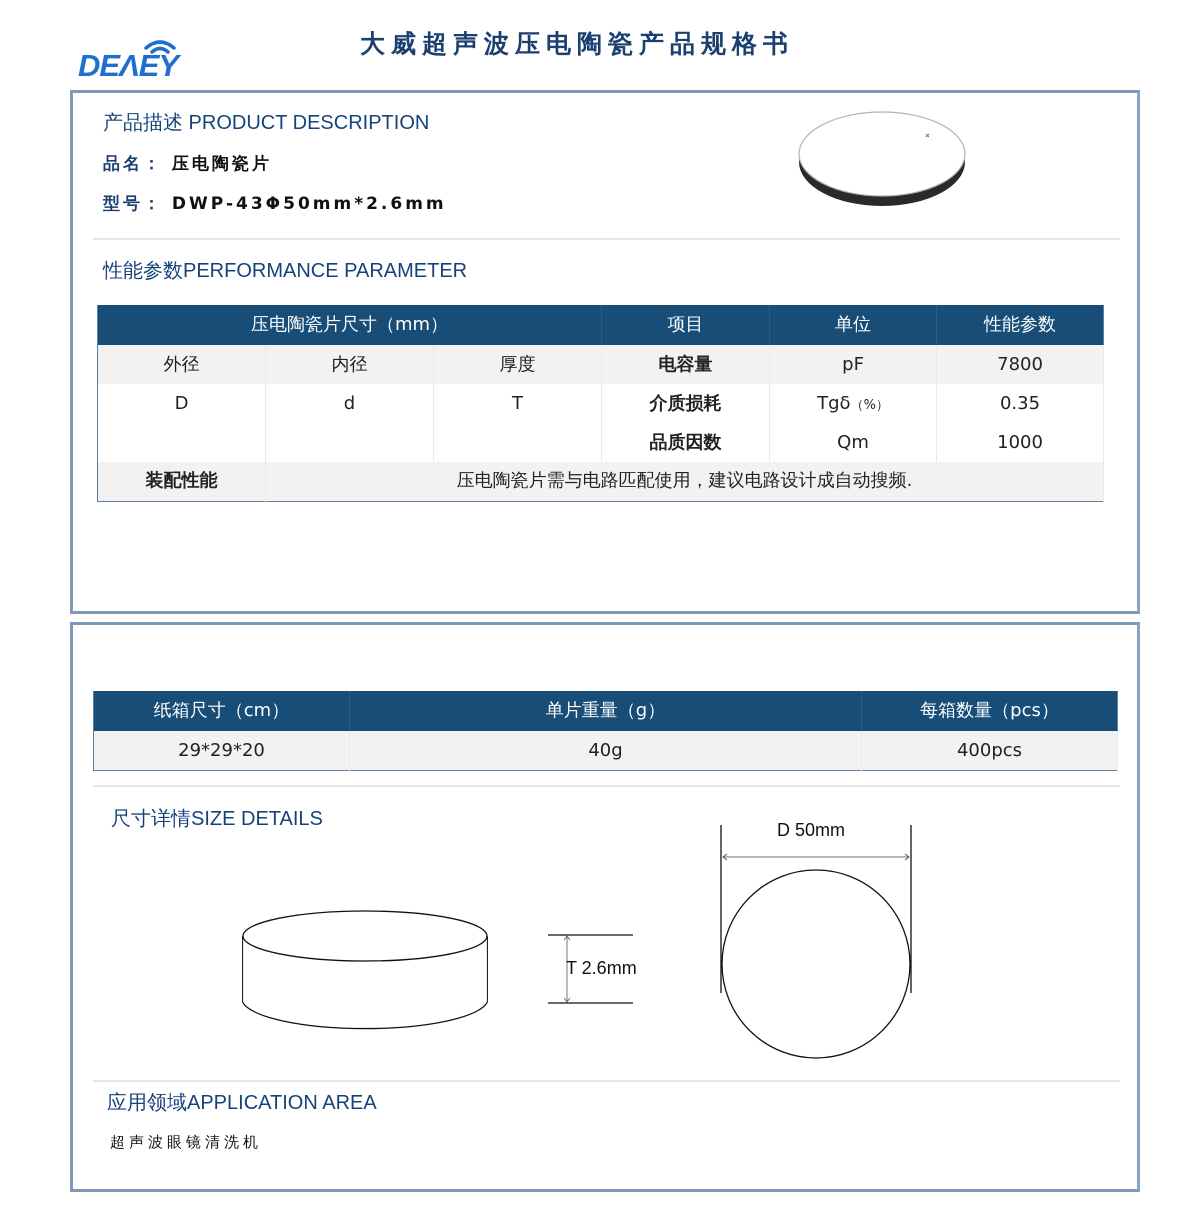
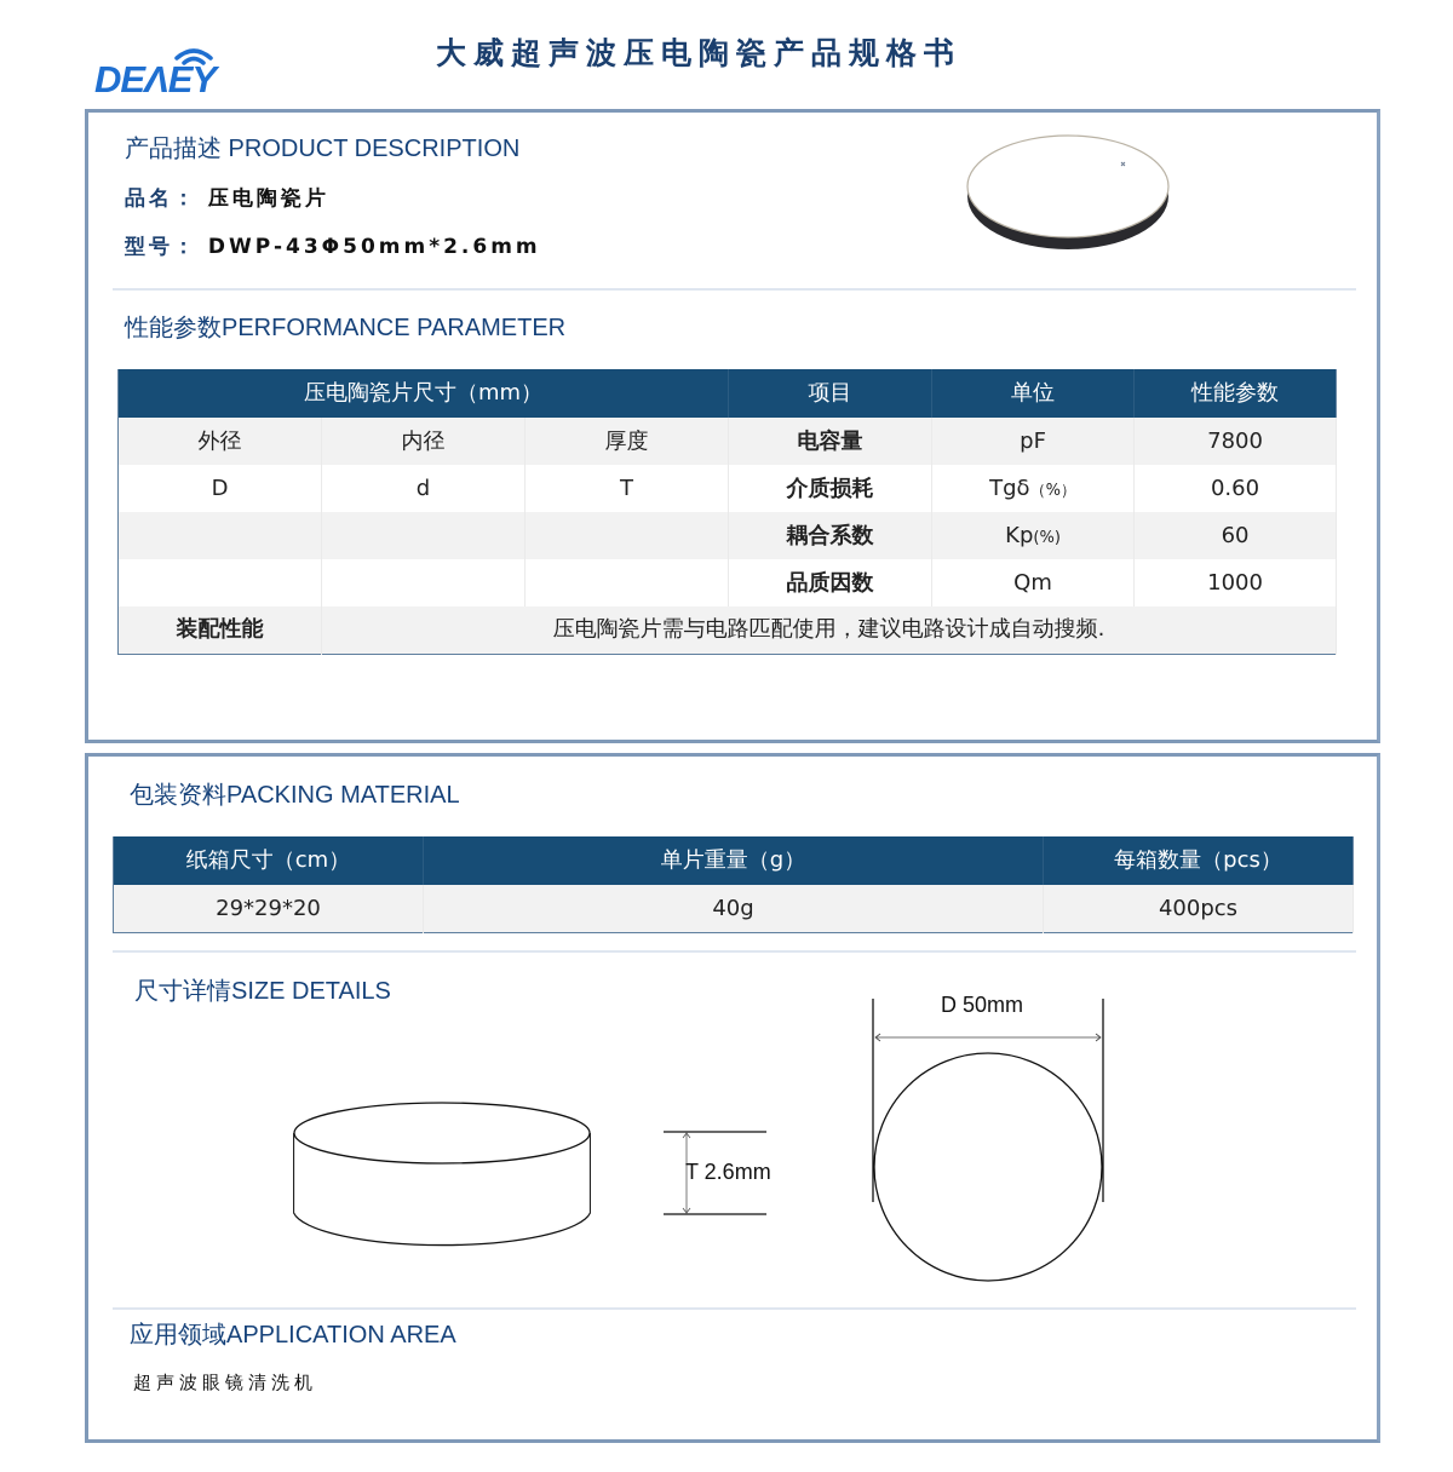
  DEΛEY
  大威超声波压电陶瓷产品规格书
  产品描述 PRODUCT DESCRIPTION
  品名： 压电陶瓷片
  型号： DWP-43Φ50mm*2.6mm
  性能参数PERFORMANCE PARAMETER
  压电陶瓷片尺寸（mm）	项目	单位	性能参数
  外径	内径	厚度	电容量	pF	7800
- D	d	T	介质损耗	Tgδ（%）	0.35
+ D	d	T	介质损耗	Tgδ（%）	0.60
+ 			耦合系数	Kp(%)	60
  			品质因数	Qm	1000
  装配性能	压电陶瓷片需与电路匹配使用，建议电路设计成自动搜频.
+ 包装资料PACKING MATERIAL
  纸箱尺寸（cm）	单片重量（g）	每箱数量（pcs）
  29*29*20	40g	400pcs
  尺寸详情SIZE DETAILS
  T 2.6mm
  D 50mm
  应用领域APPLICATION AREA
  超声波眼镜清洗机
